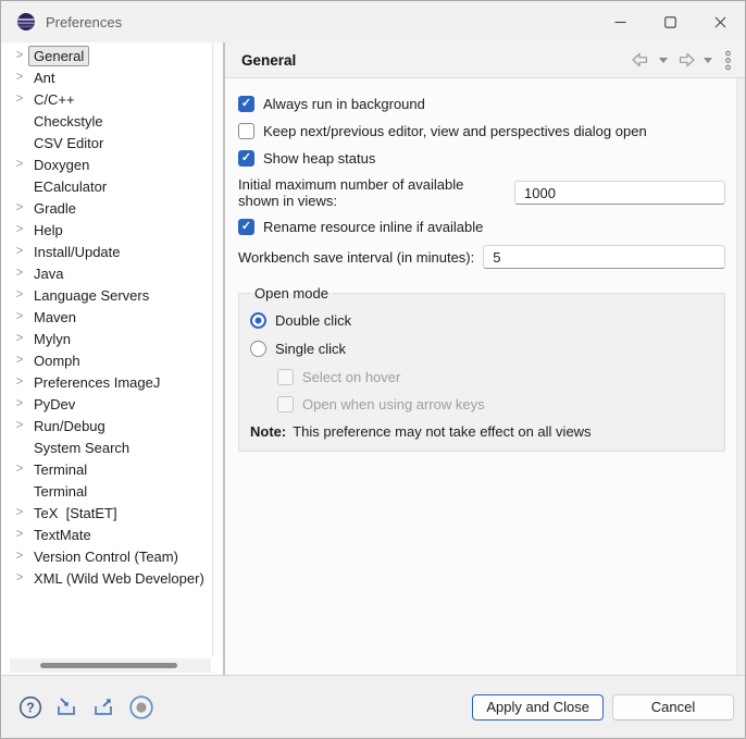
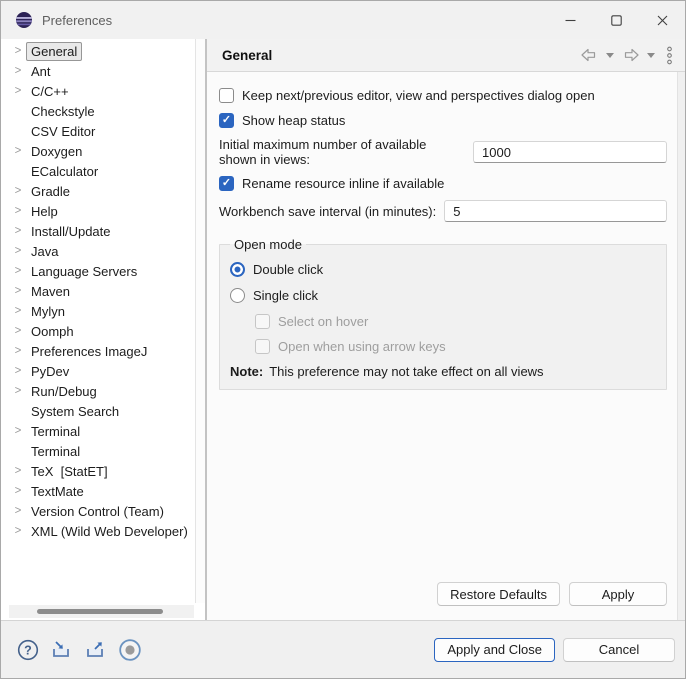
  Preferences
  >
  General
  >
  Ant
  >
  C/C++
  Checkstyle
  CSV Editor
  >
  Doxygen
  ECalculator
  >
  Gradle
  >
  Help
  >
  Install/Update
  >
  Java
  >
  Language Servers
  >
  Maven
  >
  Mylyn
  >
  Oomph
  >
  Preferences ImageJ
  >
  PyDev
  >
  Run/Debug
  System Search
  >
  Terminal
  Terminal
  >
  TeX [StatET]
  >
  TextMate
  >
  Version Control (Team)
  >
  XML (Wild Web Developer)
  General
- Always run in background
  Keep next/previous editor, view and perspectives dialog open
  Show heap status
  Initial maximum number of available shown in views:
  1000
  Rename resource inline if available
  Workbench save interval (in minutes):
  5
  Open mode
  Double click
  Single click
  Select on hover
  Open when using arrow keys
  Note: This preference may not take effect on all views
+ Restore Defaults
+ Apply
  ?
  Apply and Close
  Cancel
